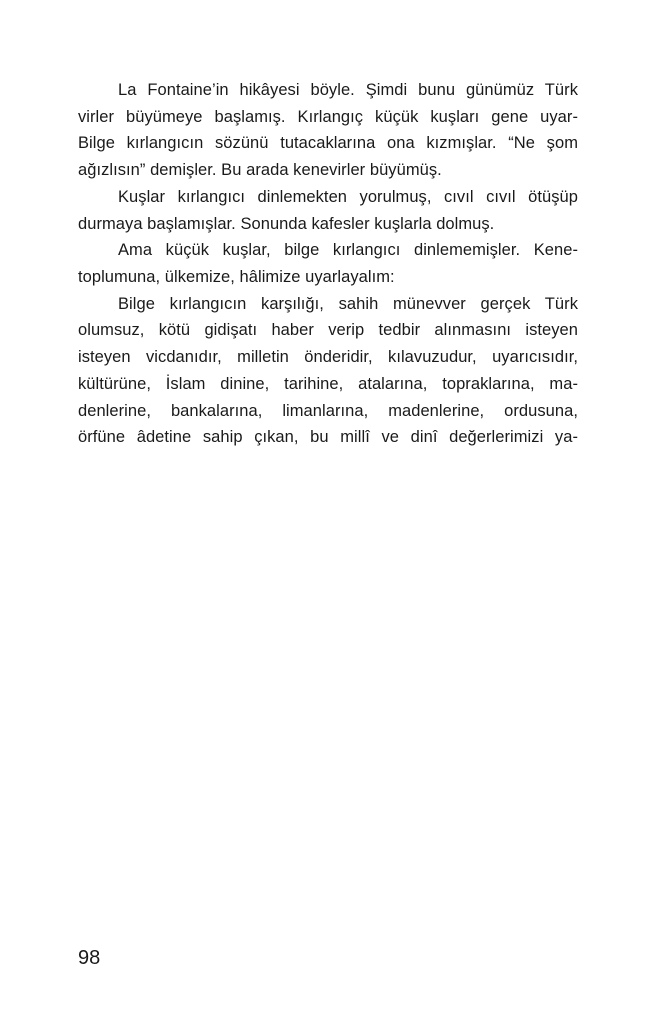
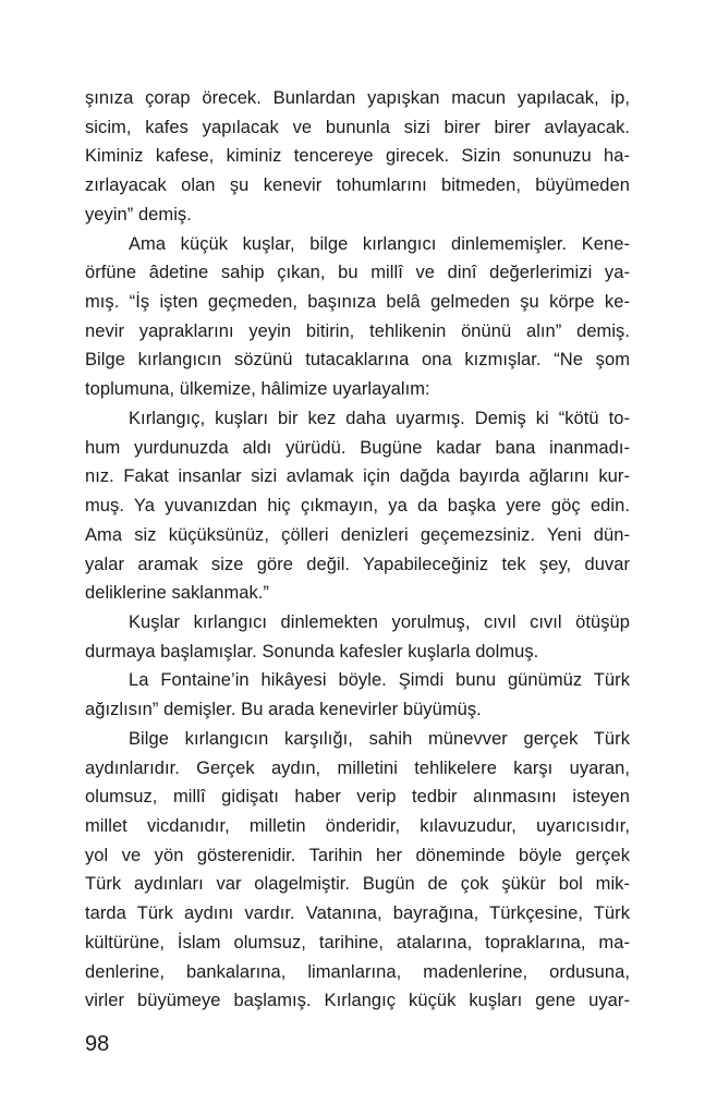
+ şınıza çorap örecek. Bunlardan yapışkan macun yapılacak, ip,
+ sicim, kafes yapılacak ve bununla sizi birer birer avlayacak.
+ Kiminiz kafese, kiminiz tencereye girecek. Sizin sonunuzu ha-
+ zırlayacak olan şu kenevir tohumlarını bitmeden, büyümeden
+ yeyin” demiş.
- La Fontaine’in hikâyesi böyle. Şimdi bunu günümüz Türk
+ Ama küçük kuşlar, bilge kırlangıcı dinlememişler. Kene-
- virler büyümeye başlamış. Kırlangıç küçük kuşları gene uyar-
+ örfüne âdetine sahip çıkan, bu millî ve dinî değerlerimizi ya-
+ mış. “İş işten geçmeden, başınıza belâ gelmeden şu körpe ke-
+ nevir yapraklarını yeyin bitirin, tehlikenin önünü alın” demiş.
  Bilge kırlangıcın sözünü tutacaklarına ona kızmışlar. “Ne şom
- ağızlısın” demişler. Bu arada kenevirler büyümüş.
+ toplumuna, ülkemize, hâlimize uyarlayalım:
+ Kırlangıç, kuşları bir kez daha uyarmış. Demiş ki “kötü to-
+ hum yurdunuzda aldı yürüdü. Bugüne kadar bana inanmadı-
+ nız. Fakat insanlar sizi avlamak için dağda bayırda ağlarını kur-
+ muş. Ya yuvanızdan hiç çıkmayın, ya da başka yere göç edin.
+ Ama siz küçüksünüz, çölleri denizleri geçemezsiniz. Yeni dün-
+ yalar aramak size göre değil. Yapabileceğiniz tek şey, duvar
+ deliklerine saklanmak.”
  Kuşlar kırlangıcı dinlemekten yorulmuş, cıvıl cıvıl ötüşüp
  durmaya başlamışlar. Sonunda kafesler kuşlarla dolmuş.
- Ama küçük kuşlar, bilge kırlangıcı dinlememişler. Kene-
+ La Fontaine’in hikâyesi böyle. Şimdi bunu günümüz Türk
- toplumuna, ülkemize, hâlimize uyarlayalım:
+ ağızlısın” demişler. Bu arada kenevirler büyümüş.
  Bilge kırlangıcın karşılığı, sahih münevver gerçek Türk
+ aydınlarıdır. Gerçek aydın, milletini tehlikelere karşı uyaran,
- olumsuz, kötü gidişatı haber verip tedbir alınmasını isteyen
+ olumsuz, millî gidişatı haber verip tedbir alınmasını isteyen
- isteyen vicdanıdır, milletin önderidir, kılavuzudur, uyarıcısıdır,
+ millet vicdanıdır, milletin önderidir, kılavuzudur, uyarıcısıdır,
+ yol ve yön gösterenidir. Tarihin her döneminde böyle gerçek
+ Türk aydınları var olagelmiştir. Bugün de çok şükür bol mik-
+ tarda Türk aydını vardır. Vatanına, bayrağına, Türkçesine, Türk
- kültürüne, İslam dinine, tarihine, atalarına, topraklarına, ma-
+ kültürüne, İslam olumsuz, tarihine, atalarına, topraklarına, ma-
  denlerine, bankalarına, limanlarına, madenlerine, ordusuna,
- örfüne âdetine sahip çıkan, bu millî ve dinî değerlerimizi ya-
+ virler büyümeye başlamış. Kırlangıç küçük kuşları gene uyar-
  98
